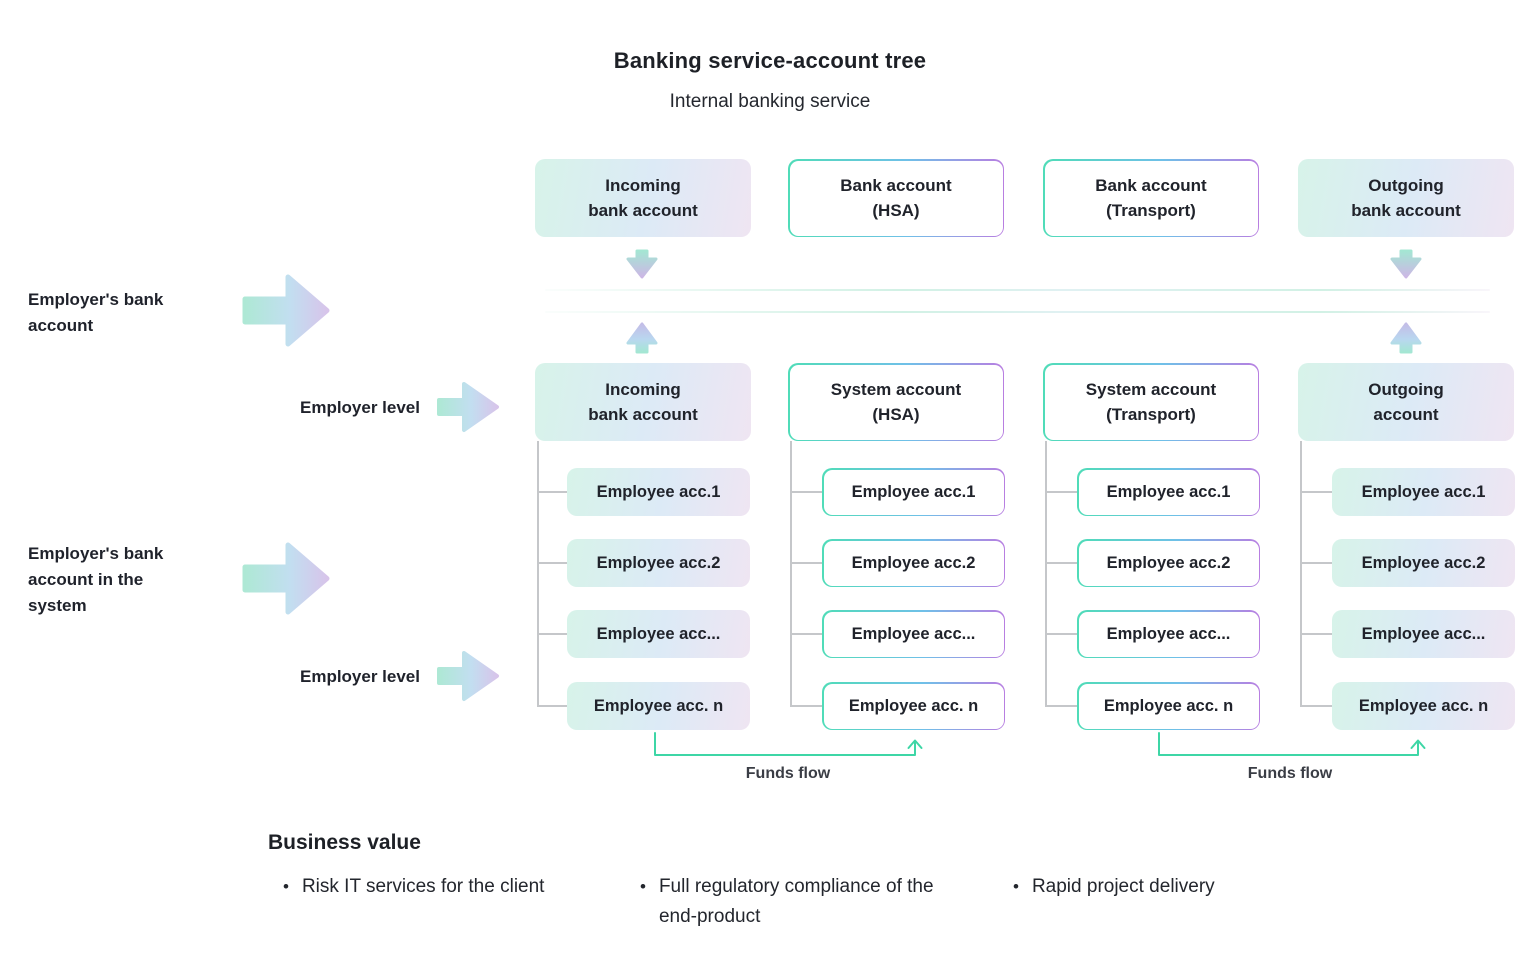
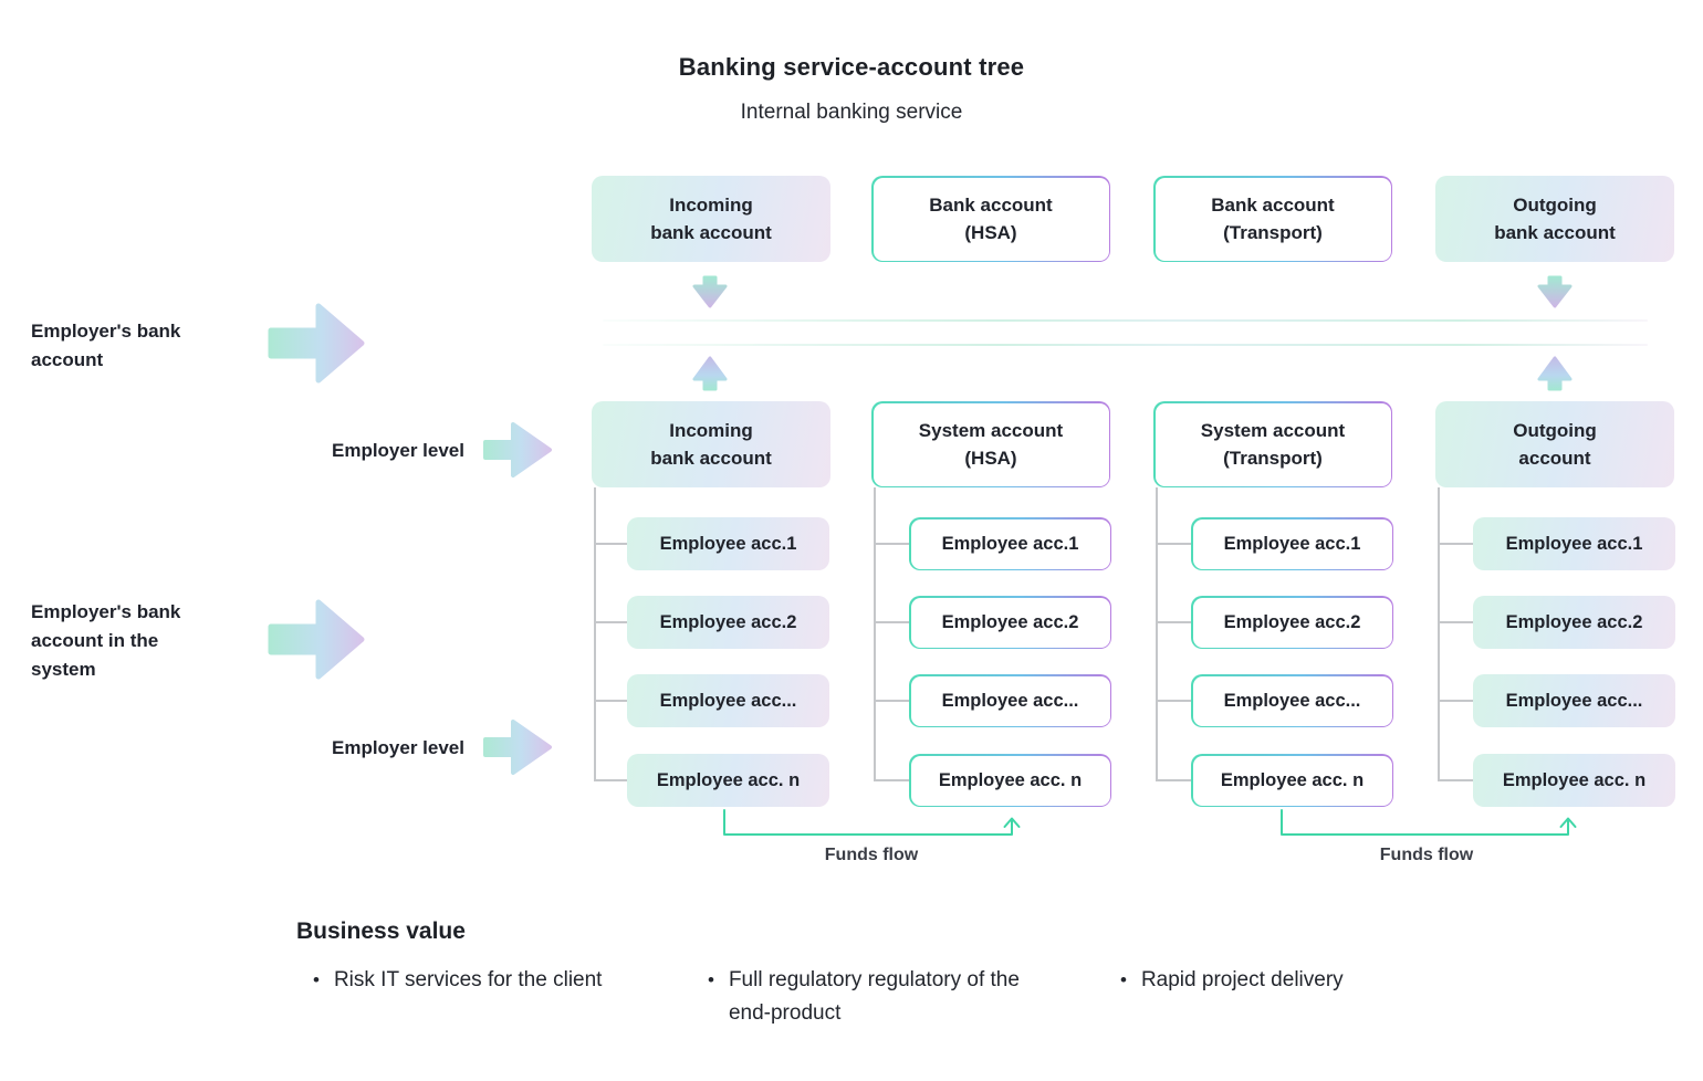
  Banking service-account tree
  Internal banking service
  Incoming
  bank account
  Bank account
  (HSA)
  Bank account
  (Transport)
  Outgoing
  bank account
  Incoming
  bank account
  System account
  (HSA)
  System account
  (Transport)
  Outgoing
  account
  Employee acc.1
  Employee acc.2
  Employee acc...
  Employee acc. n
  Employee acc.1
  Employee acc.2
  Employee acc...
  Employee acc. n
  Employee acc.1
  Employee acc.2
  Employee acc...
  Employee acc. n
  Employee acc.1
  Employee acc.2
  Employee acc...
  Employee acc. n
  Employer's bank
  account
  Employer level
  Employer's bank
  account in the
  system
  Employer level
  Funds flow
  Funds flow
  Business value
  •
  Risk IT services for the client
  •
- Full regulatory compliance of the end-product
+ Full regulatory regulatory of the end-product
  •
  Rapid project delivery
